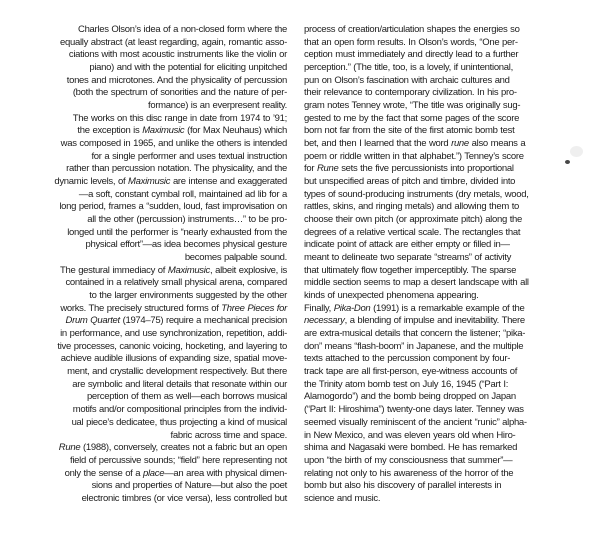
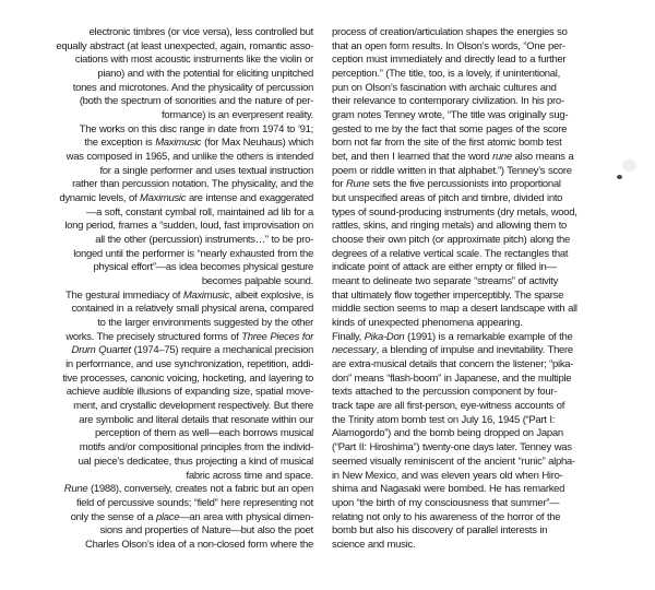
- Charles Olson’s idea of a non-closed form where the
+ electronic timbres (or vice versa), less controlled but
- equally abstract (at least regarding, again, romantic asso-
+ equally abstract (at least unexpected, again, romantic asso-
  ciations with most acoustic instruments like the violin or
  piano) and with the potential for eliciting unpitched
  tones and microtones. And the physicality of percussion
  (both the spectrum of sonorities and the nature of per-
  formance) is an everpresent reality.
  The works on this disc range in date from 1974 to ’91;
  the exception is Maximusic (for Max Neuhaus) which
  was composed in 1965, and unlike the others is intended
  for a single performer and uses textual instruction
  rather than percussion notation. The physicality, and the
  dynamic levels, of Maximusic are intense and exaggerated
  —a soft, constant cymbal roll, maintained ad lib for a
  long period, frames a “sudden, loud, fast improvisation on
  all the other (percussion) instruments…” to be pro-
  longed until the performer is “nearly exhausted from the
  physical effort”—as idea becomes physical gesture
  becomes palpable sound.
  The gestural immediacy of Maximusic, albeit explosive, is
  contained in a relatively small physical arena, compared
  to the larger environments suggested by the other
  works. The precisely structured forms of Three Pieces for
  Drum Quartet (1974–75) require a mechanical precision
  in performance, and use synchronization, repetition, addi-
  tive processes, canonic voicing, hocketing, and layering to
  achieve audible illusions of expanding size, spatial move-
  ment, and crystallic development respectively. But there
  are symbolic and literal details that resonate within our
  perception of them as well—each borrows musical
  motifs and/or compositional principles from the individ-
  ual piece’s dedicatee, thus projecting a kind of musical
  fabric across time and space.
  Rune (1988), conversely, creates not a fabric but an open
  field of percussive sounds; “field” here representing not
  only the sense of a place—an area with physical dimen-
  sions and properties of Nature—but also the poet
- electronic timbres (or vice versa), less controlled but
+ Charles Olson’s idea of a non-closed form where the
  process of creation/articulation shapes the energies so
  that an open form results. In Olson’s words, “One per-
  ception must immediately and directly lead to a further
  perception.” (The title, too, is a lovely, if unintentional,
  pun on Olson’s fascination with archaic cultures and
  their relevance to contemporary civilization. In his pro-
  gram notes Tenney wrote, “The title was originally sug-
  gested to me by the fact that some pages of the score
  born not far from the site of the first atomic bomb test
  bet, and then I learned that the word rune also means a
  poem or riddle written in that alphabet.”) Tenney’s score
  for Rune sets the five percussionists into proportional
  but unspecified areas of pitch and timbre, divided into
  types of sound-producing instruments (dry metals, wood,
  rattles, skins, and ringing metals) and allowing them to
  choose their own pitch (or approximate pitch) along the
  degrees of a relative vertical scale. The rectangles that
  indicate point of attack are either empty or filled in—
  meant to delineate two separate “streams” of activity
  that ultimately flow together imperceptibly. The sparse
  middle section seems to map a desert landscape with all
  kinds of unexpected phenomena appearing.
  Finally, Pika-Don (1991) is a remarkable example of the
  necessary, a blending of impulse and inevitability. There
  are extra-musical details that concern the listener; “pika-
  don” means “flash-boom” in Japanese, and the multiple
  texts attached to the percussion component by four-
  track tape are all first-person, eye-witness accounts of
  the Trinity atom bomb test on July 16, 1945 (“Part I:
  Alamogordo”) and the bomb being dropped on Japan
  (“Part II: Hiroshima”) twenty-one days later. Tenney was
  seemed visually reminiscent of the ancient “runic” alpha-
  in New Mexico, and was eleven years old when Hiro-
  shima and Nagasaki were bombed. He has remarked
  upon “the birth of my consciousness that summer”—
  relating not only to his awareness of the horror of the
  bomb but also his discovery of parallel interests in
  science and music.
